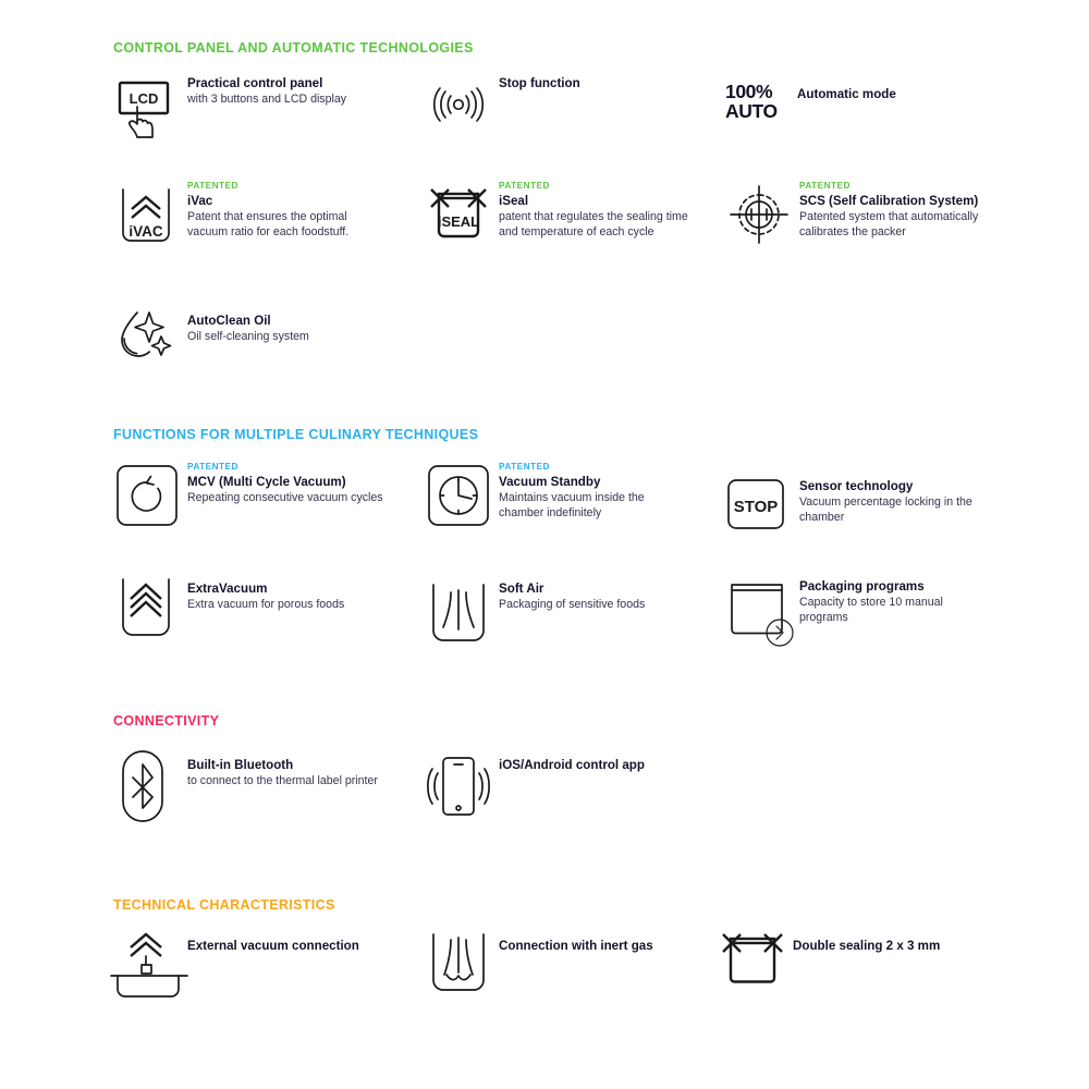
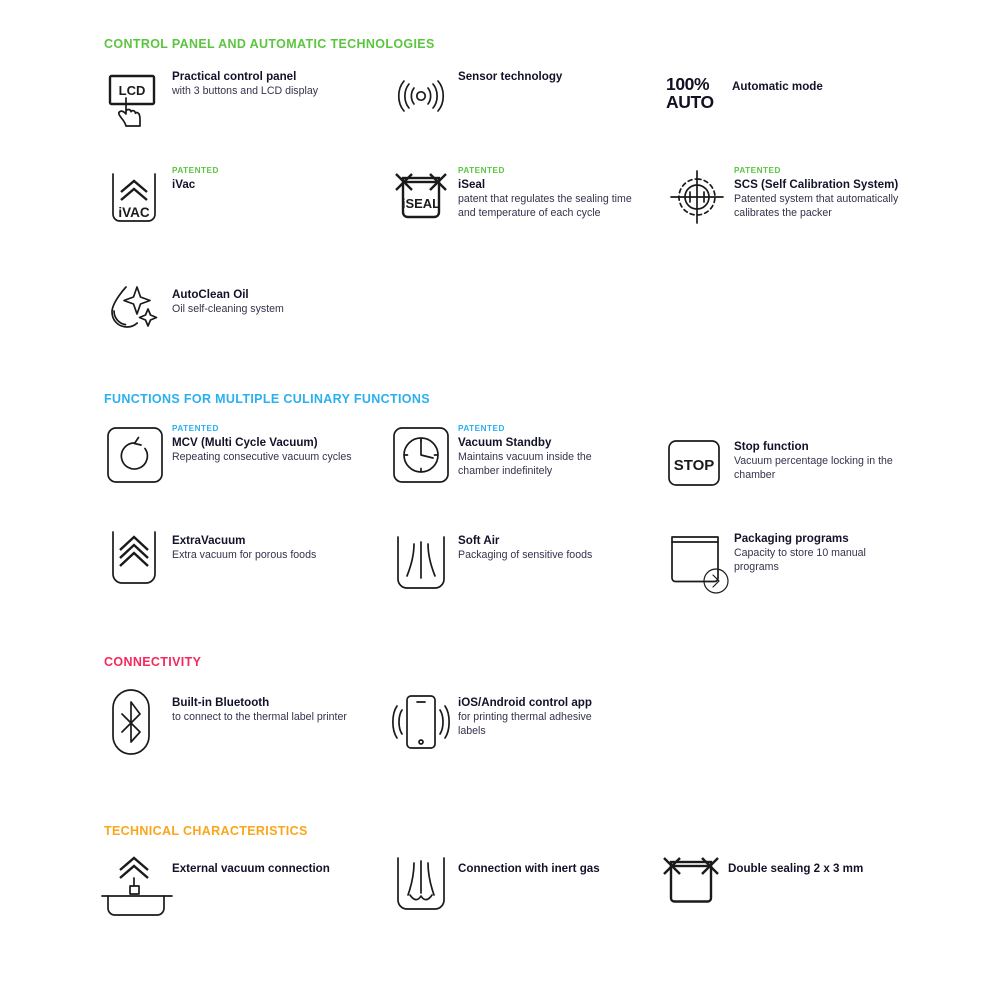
  CONTROL PANEL AND AUTOMATIC TECHNOLOGIES
  LCD
  Practical control panel
  with 3 buttons and LCD display
- Stop function
+ Sensor technology
  100%
  AUTO
  Automatic mode
  iVAC
  PATENTED
  iVac
- Patent that ensures the optimal vacuum ratio for each foodstuff.
  iSEAL
  PATENTED
  iSeal
  patent that regulates the sealing time and temperature of each cycle
  PATENTED
  SCS (Self Calibration System)
  Patented system that automatically calibrates the packer
  AutoClean Oil
  Oil self-cleaning system
- FUNCTIONS FOR MULTIPLE CULINARY TECHNIQUES
+ FUNCTIONS FOR MULTIPLE CULINARY FUNCTIONS
  PATENTED
  MCV (Multi Cycle Vacuum)
  Repeating consecutive vacuum cycles
  PATENTED
  Vacuum Standby
  Maintains vacuum inside the chamber indefinitely
  STOP
- Sensor technology
+ Stop function
  Vacuum percentage locking in the chamber
  ExtraVacuum
  Extra vacuum for porous foods
  Soft Air
  Packaging of sensitive foods
  Packaging programs
  Capacity to store 10 manual programs
  CONNECTIVITY
  Built-in Bluetooth
  to connect to the thermal label printer
  iOS/Android control app
+ for printing thermal adhesive labels
  TECHNICAL CHARACTERISTICS
  External vacuum connection
  Connection with inert gas
  Double sealing 2 x 3 mm
